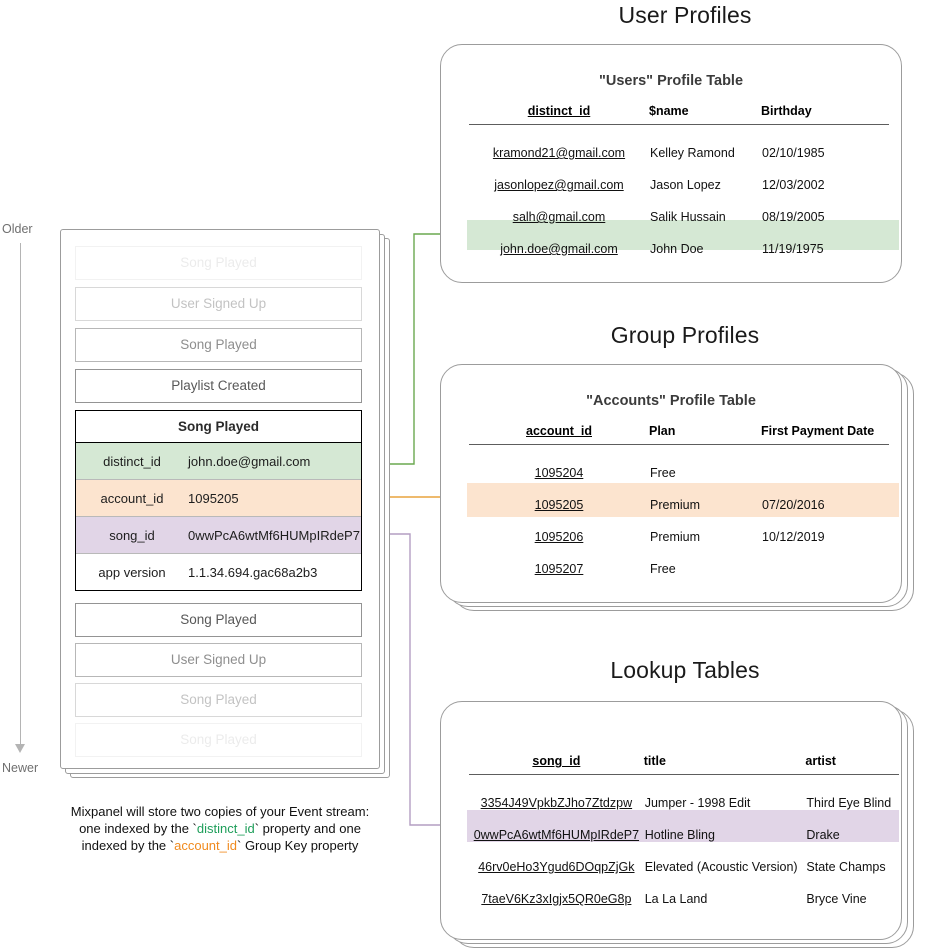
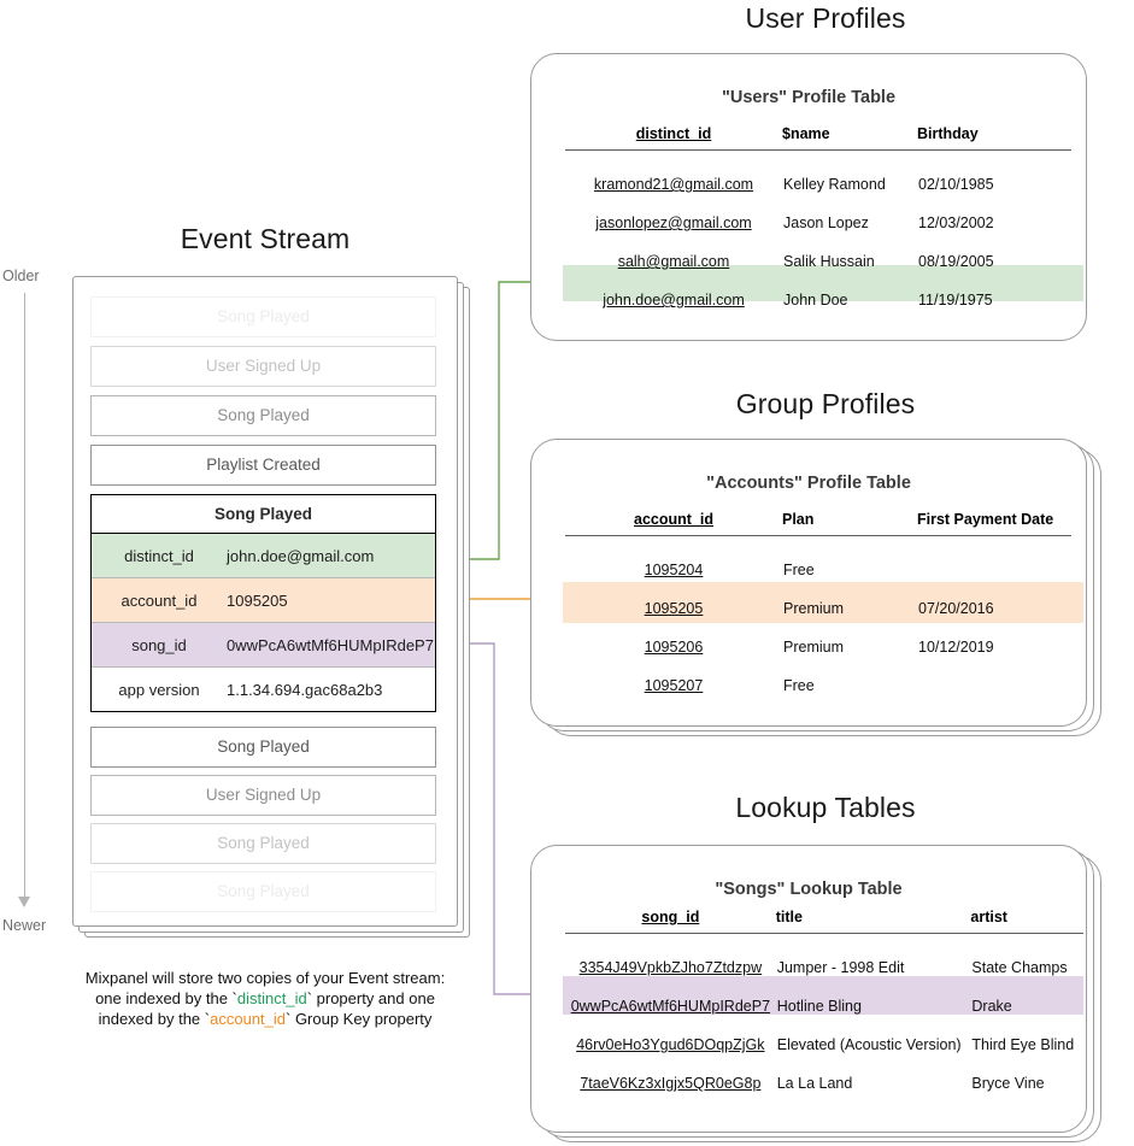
  Older
  Newer
+ Event Stream
  User Signed Up
  Song Played
  Playlist Created
  Song Played
  distinct_id
  john.doe@gmail.com
  account_id
  1095205
  song_id
  0wwPcA6wtMf6HUMpIRdeP7
  app version
  1.1.34.694.gac68a2b3
  Song Played
  User Signed Up
  Song Played
  Mixpanel will store two copies of your Event stream:
  one indexed by the `distinct_id` property and one
  indexed by the `account_id` Group Key property
  User Profiles
  "Users" Profile Table
  distinct_id	$name	Birthday
  kramond21@gmail.com	Kelley Ramond	02/10/1985
  jasonlopez@gmail.com	Jason Lopez	12/03/2002
  salh@gmail.com	Salik Hussain	08/19/2005
  john.doe@gmail.com	John Doe	11/19/1975
  Group Profiles
  "Accounts" Profile Table
  account_id	Plan	First Payment Date
  1095204	Free
  1095205	Premium	07/20/2016
  1095206	Premium	10/12/2019
  1095207	Free
  Lookup Tables
+ "Songs" Lookup Table
  song_id	title	artist
- 3354J49VpkbZJho7Ztdzpw	Jumper - 1998 Edit	Third Eye Blind
+ 3354J49VpkbZJho7Ztdzpw	Jumper - 1998 Edit	State Champs
  0wwPcA6wtMf6HUMpIRdeP7	Hotline Bling	Drake
- 46rv0eHo3Ygud6DOqpZjGk	Elevated (Acoustic Version)	State Champs
+ 46rv0eHo3Ygud6DOqpZjGk	Elevated (Acoustic Version)	Third Eye Blind
  7taeV6Kz3xIgjx5QR0eG8p	La La Land	Bryce Vine
